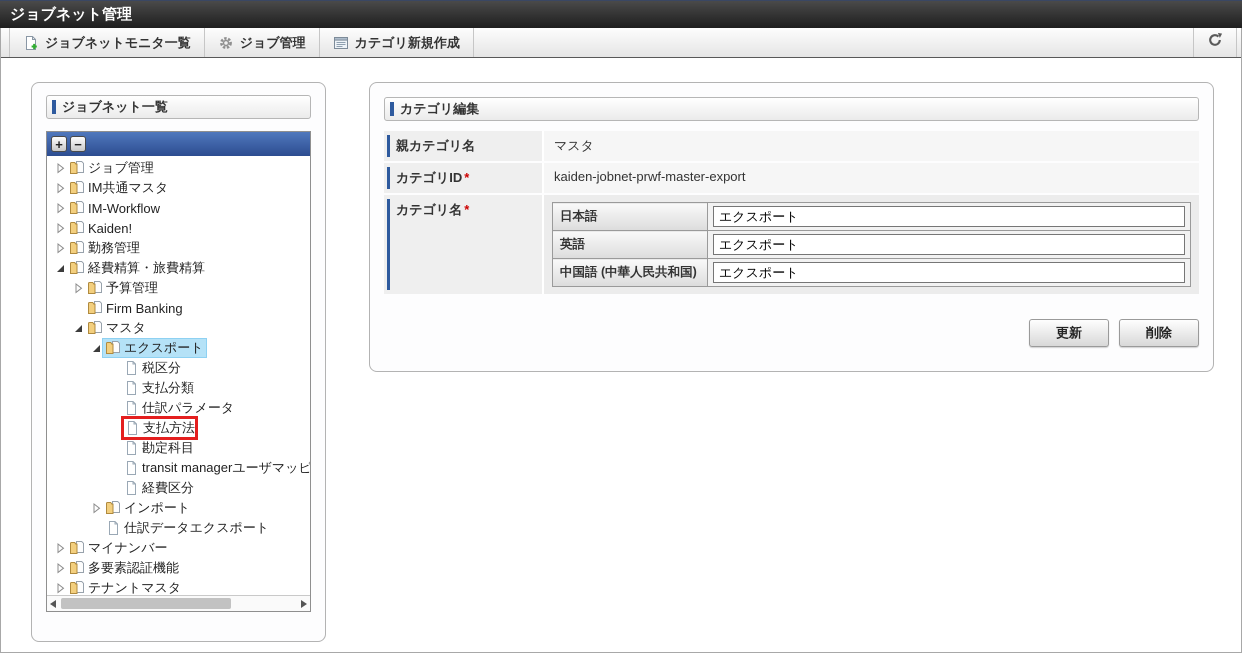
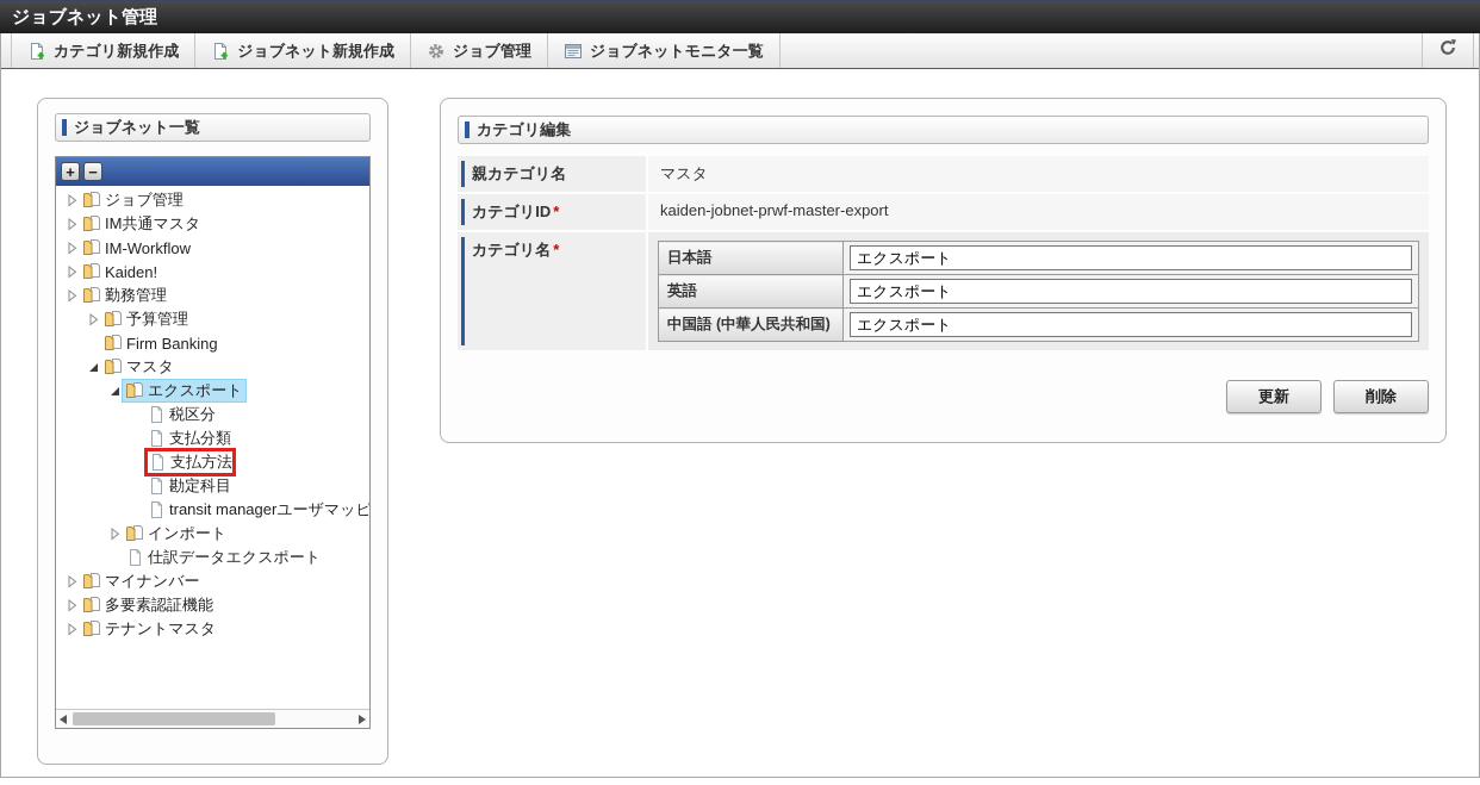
  ジョブネット管理
- ジョブネットモニタ一覧
+ カテゴリ新規作成
+ ジョブネット新規作成
  ジョブ管理
- カテゴリ新規作成
+ ジョブネットモニタ一覧
  ジョブネット一覧
  +
  −
  ジョブ管理
  IM共通マスタ
  IM-Workflow
  Kaiden!
  勤務管理
- 経費精算・旅費精算
  予算管理
  Firm Banking
  マスタ
  エクスポート
  税区分
  支払分類
- 仕訳パラメータ
  支払方法
  勘定科目
  transit managerユーザマッピ
- 経費区分
  インポート
  仕訳データエクスポート
  マイナンバー
  多要素認証機能
  テナントマスタ
  カテゴリ編集
  親カテゴリ名
  マスタ
  カテゴリID *
  kaiden-jobnet-prwf-master-export
  カテゴリ名 *
  日本語	エクスポート
  英語	エクスポート
  中国語 (中華人民共和国)	エクスポート
  更新
  削除
